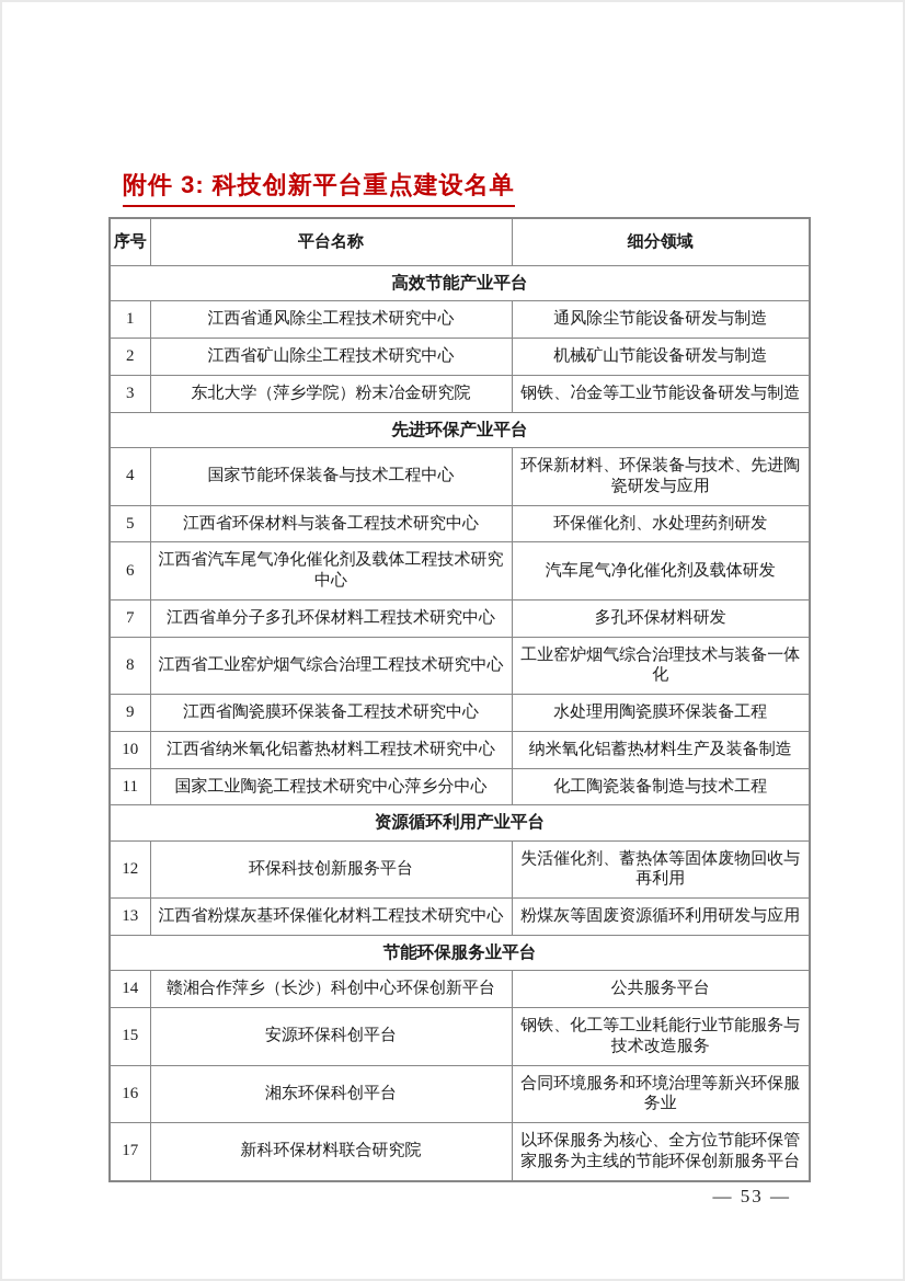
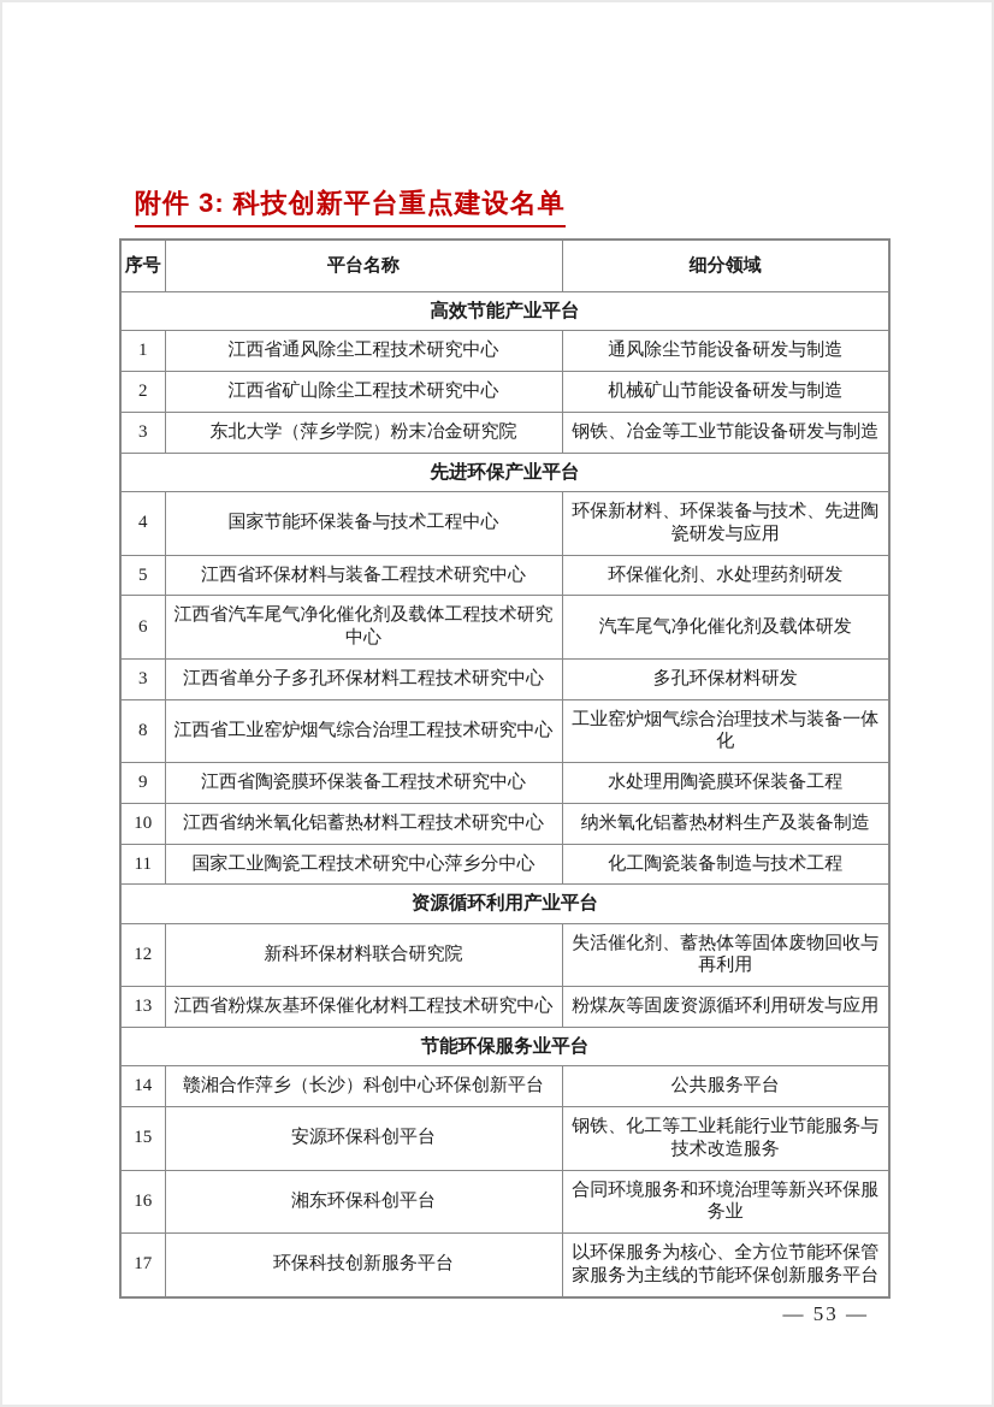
  附件 3: 科技创新平台重点建设名单
  序号	平台名称	细分领域
  高效节能产业平台
  1	江西省通风除尘工程技术研究中心	通风除尘节能设备研发与制造
  2	江西省矿山除尘工程技术研究中心	机械矿山节能设备研发与制造
  3	东北大学（萍乡学院）粉末冶金研究院	钢铁、冶金等工业节能设备研发与制造
  先进环保产业平台
  4	国家节能环保装备与技术工程中心	环保新材料、环保装备与技术、先进陶瓷研发与应用
  5	江西省环保材料与装备工程技术研究中心	环保催化剂、水处理药剂研发
  6	江西省汽车尾气净化催化剂及载体工程技术研究中心	汽车尾气净化催化剂及载体研发
- 7	江西省单分子多孔环保材料工程技术研究中心	多孔环保材料研发
+ 3	江西省单分子多孔环保材料工程技术研究中心	多孔环保材料研发
  8	江西省工业窑炉烟气综合治理工程技术研究中心	工业窑炉烟气综合治理技术与装备一体化
  9	江西省陶瓷膜环保装备工程技术研究中心	水处理用陶瓷膜环保装备工程
  10	江西省纳米氧化铝蓄热材料工程技术研究中心	纳米氧化铝蓄热材料生产及装备制造
  11	国家工业陶瓷工程技术研究中心萍乡分中心	化工陶瓷装备制造与技术工程
  资源循环利用产业平台
- 12	环保科技创新服务平台	失活催化剂、蓄热体等固体废物回收与再利用
+ 12	新科环保材料联合研究院	失活催化剂、蓄热体等固体废物回收与再利用
  13	江西省粉煤灰基环保催化材料工程技术研究中心	粉煤灰等固废资源循环利用研发与应用
  节能环保服务业平台
  14	赣湘合作萍乡（长沙）科创中心环保创新平台	公共服务平台
  15	安源环保科创平台	钢铁、化工等工业耗能行业节能服务与技术改造服务
  16	湘东环保科创平台	合同环境服务和环境治理等新兴环保服务业
- 17	新科环保材料联合研究院	以环保服务为核心、全方位节能环保管家服务为主线的节能环保创新服务平台
+ 17	环保科技创新服务平台	以环保服务为核心、全方位节能环保管家服务为主线的节能环保创新服务平台
  — 53 —
